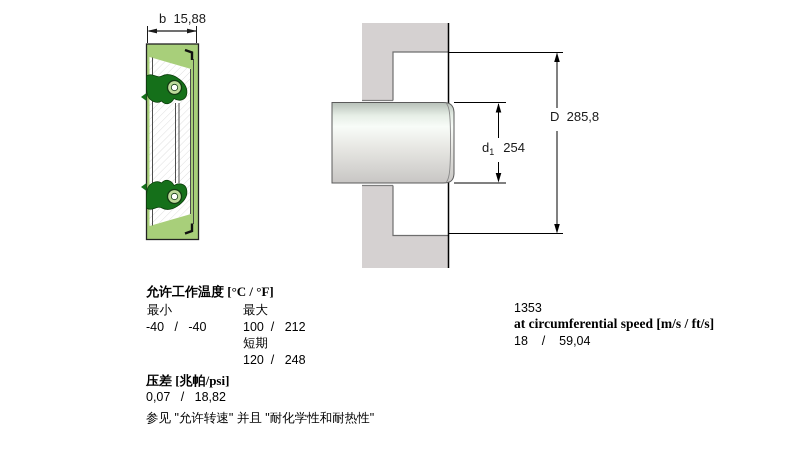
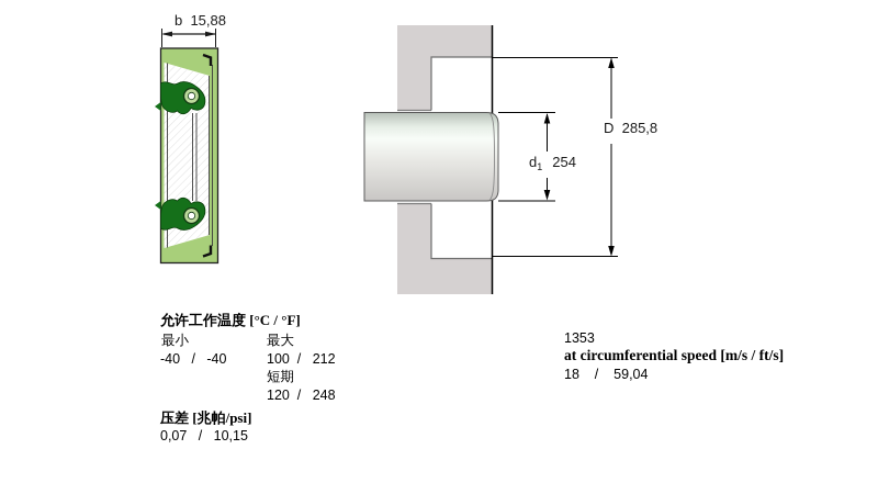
  b 15,88
  d1 254
  D 285,8
  允许工作温度 [°C / °F]
  最小
  最大
  -40 / -40
  100 / 212
  短期
  120 / 248
  压差 [兆帕/psi]
- 0,07 / 18,82
+ 0,07 / 10,15
- 参见 "允许转速" 并且 "耐化学性和耐热性"
  1353
  at circumferential speed [m/s / ft/s]
  18 / 59,04
